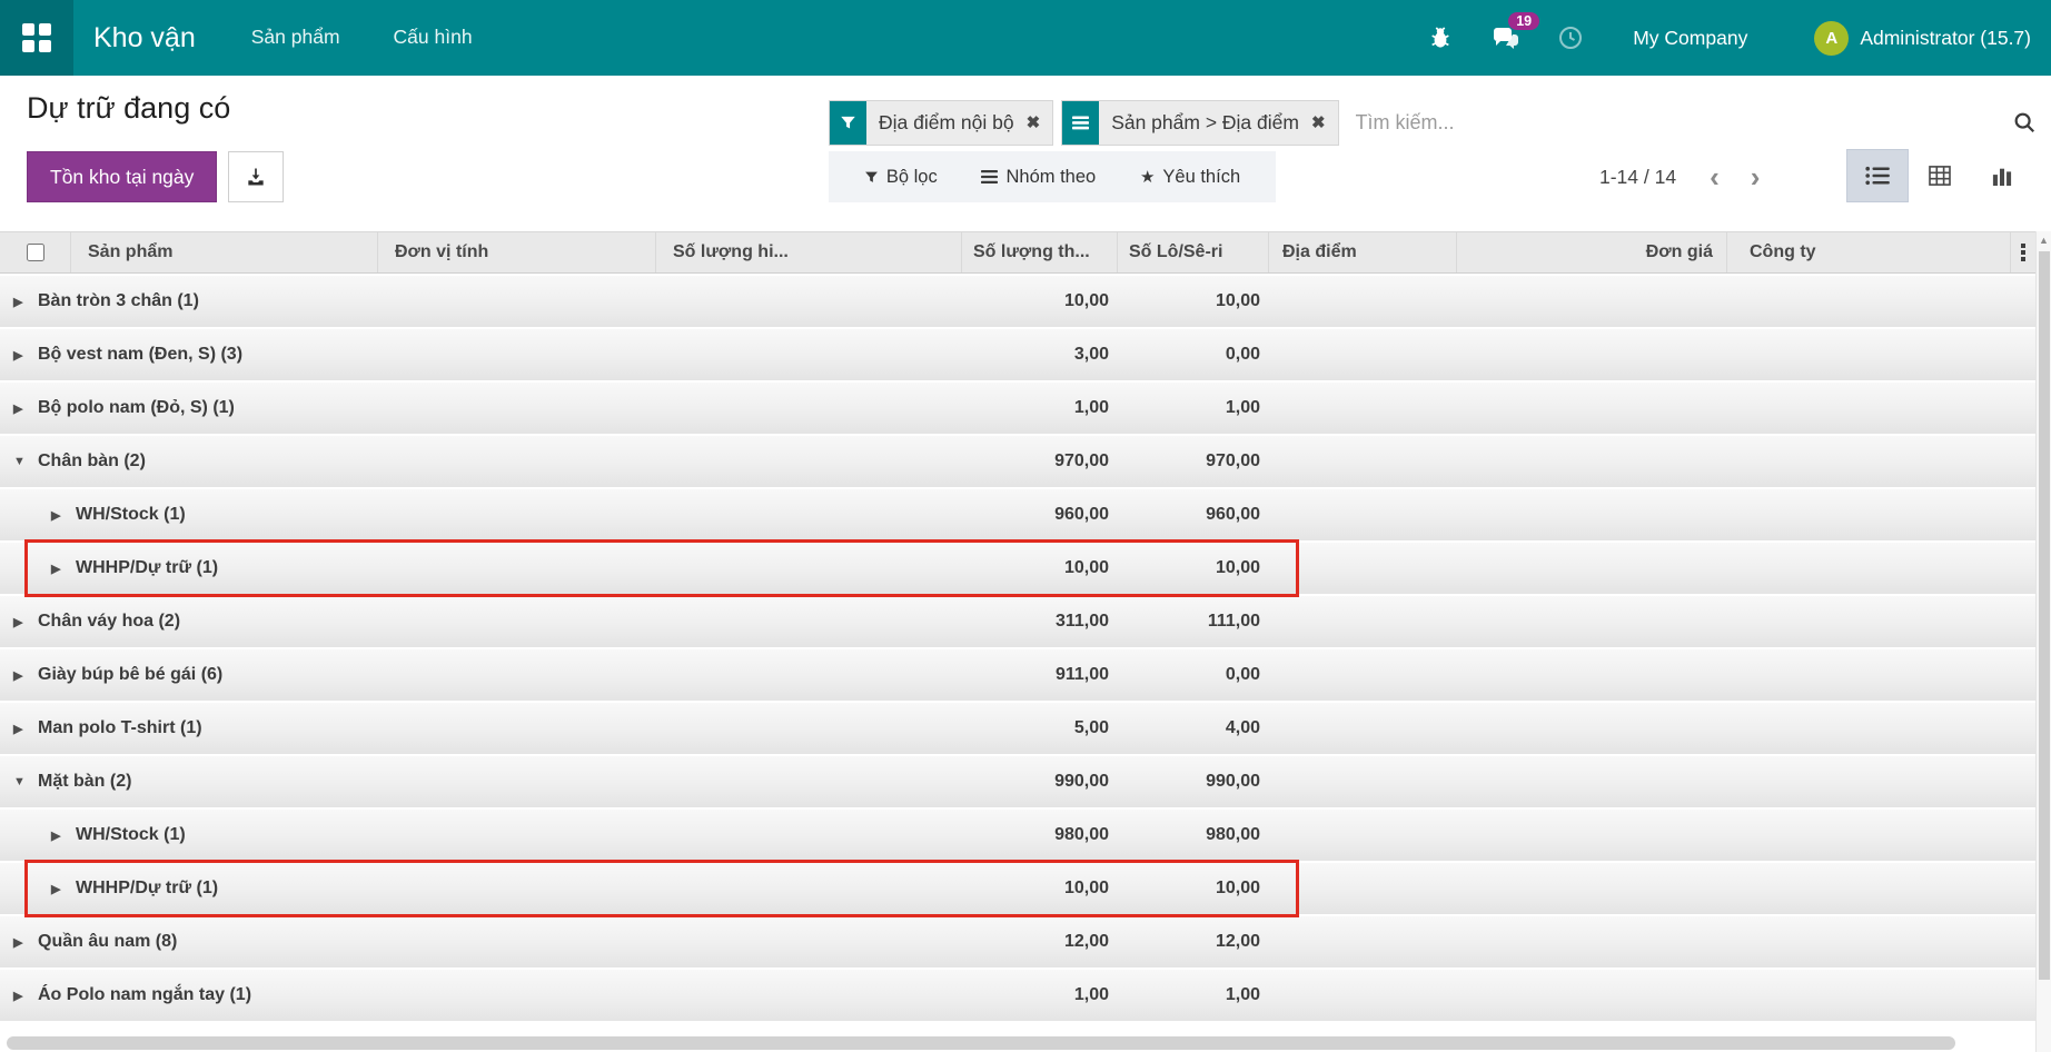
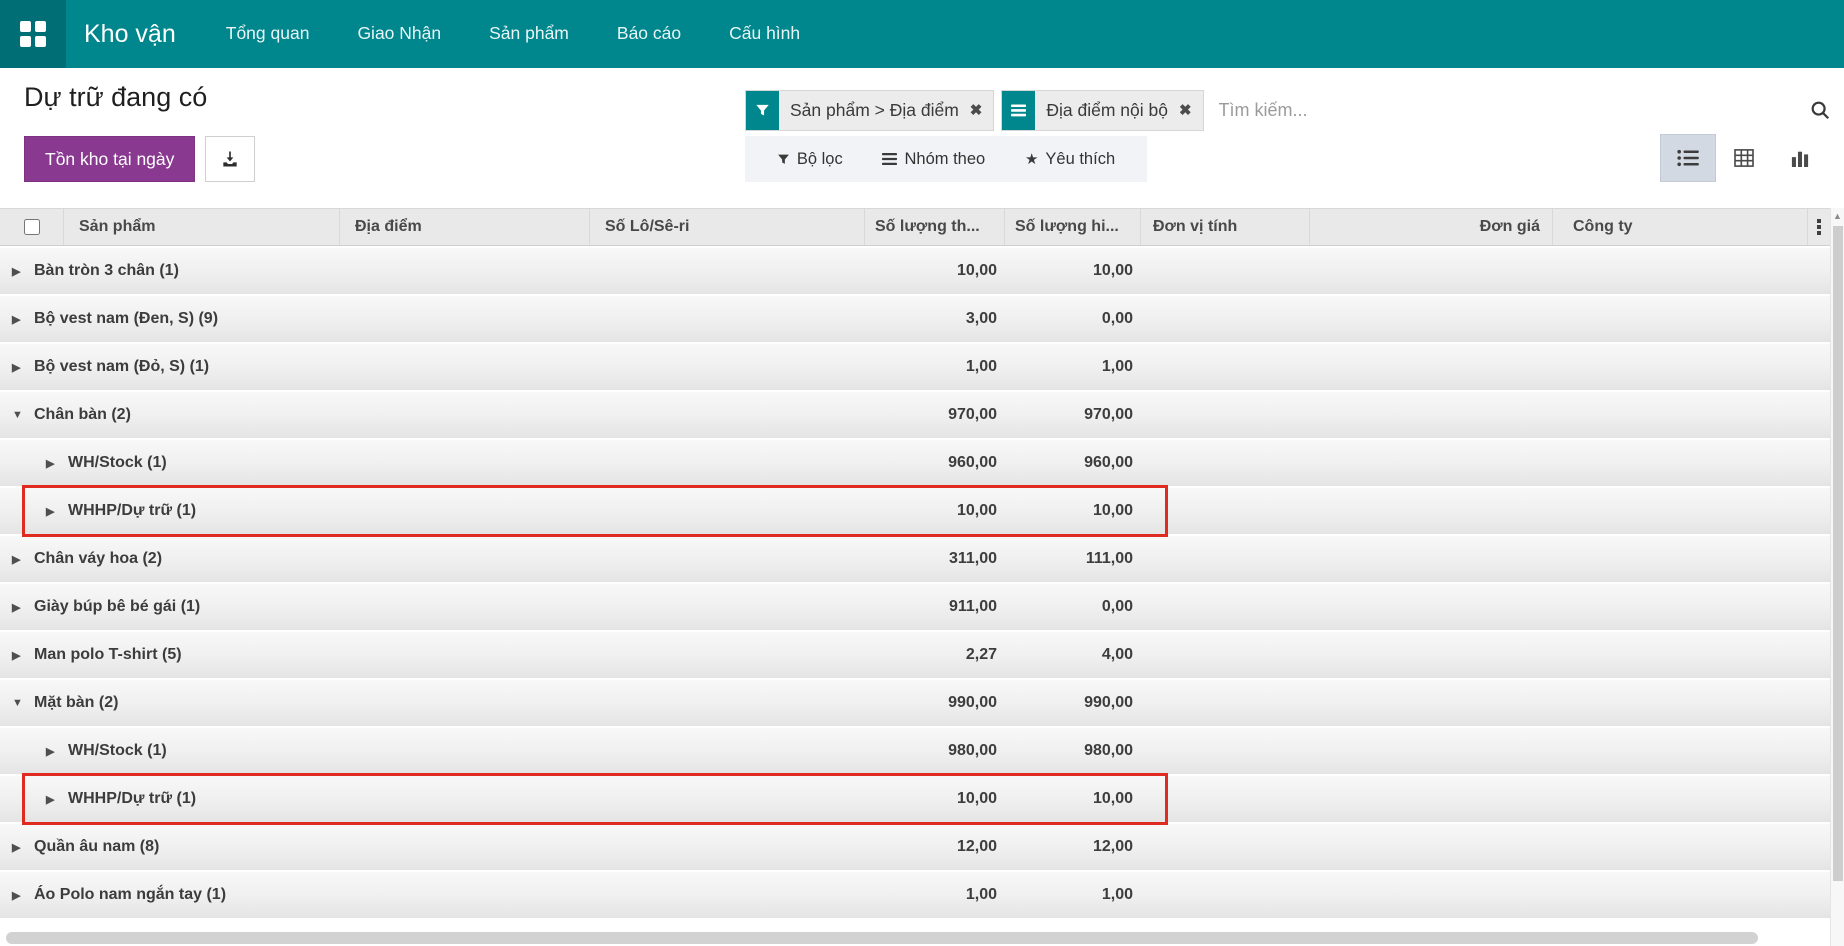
  Kho vận
+ Tổng quan
+ Giao Nhận
  Sản phẩm
+ Báo cáo
  Cấu hình
- 19
- My Company
- A
- Administrator (15.7)
  Dự trữ đang có
- Địa điểm nội bộ
+ Sản phẩm > Địa điểm
  ✖
- Sản phẩm > Địa điểm
+ Địa điểm nội bộ
  ✖
  Tìm kiếm...
  Tồn kho tại ngày
  Bộ lọc
  Nhóm theo
  ★
  Yêu thích
- 1-14 / 14
- ‹
- ›
  Sản phẩm
- Đơn vị tính
+ Địa điểm
- Số lượng hi...
+ Số Lô/Sê-ri
  Số lượng th...
- Số Lô/Sê-ri
+ Số lượng hi...
- Địa điểm
+ Đơn vị tính
  Đơn giá
  Công ty
  ▶
  Bàn tròn 3 chân (1)
  10,00
  10,00
  ▶
- Bộ vest nam (Đen, S) (3)
+ Bộ vest nam (Đen, S) (9)
  3,00
  0,00
  ▶
- Bộ polo nam (Đỏ, S) (1)
+ Bộ vest nam (Đỏ, S) (1)
  1,00
  1,00
  ▼
  Chân bàn (2)
  970,00
  970,00
  ▶
  WH/Stock (1)
  960,00
  960,00
  ▶
  WHHP/Dự trữ (1)
  10,00
  10,00
  ▶
  Chân váy hoa (2)
  311,00
  111,00
  ▶
- Giày búp bê bé gái (6)
+ Giày búp bê bé gái (1)
  911,00
  0,00
  ▶
- Man polo T-shirt (1)
+ Man polo T-shirt (5)
- 5,00
+ 2,27
  4,00
  ▼
  Mặt bàn (2)
  990,00
  990,00
  ▶
  WH/Stock (1)
  980,00
  980,00
  ▶
  WHHP/Dự trữ (1)
  10,00
  10,00
  ▶
  Quần âu nam (8)
  12,00
  12,00
  ▶
  Áo Polo nam ngắn tay (1)
  1,00
  1,00
  ▲
